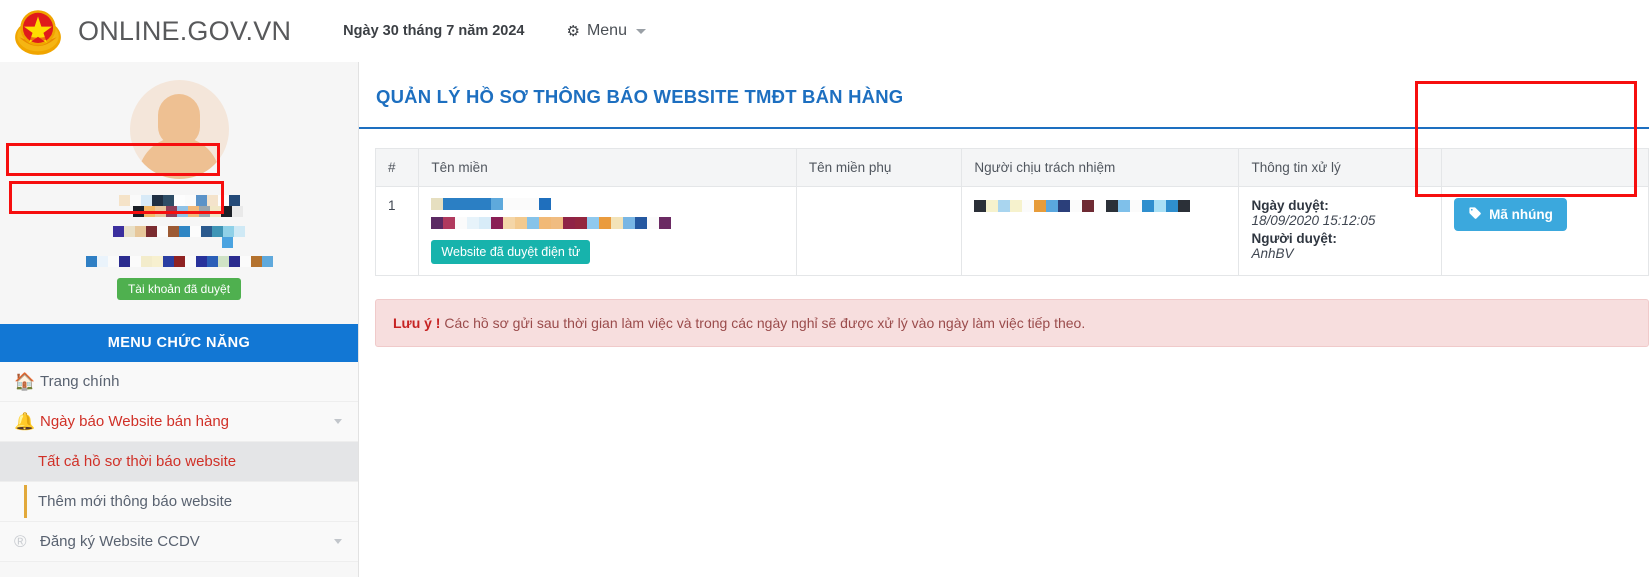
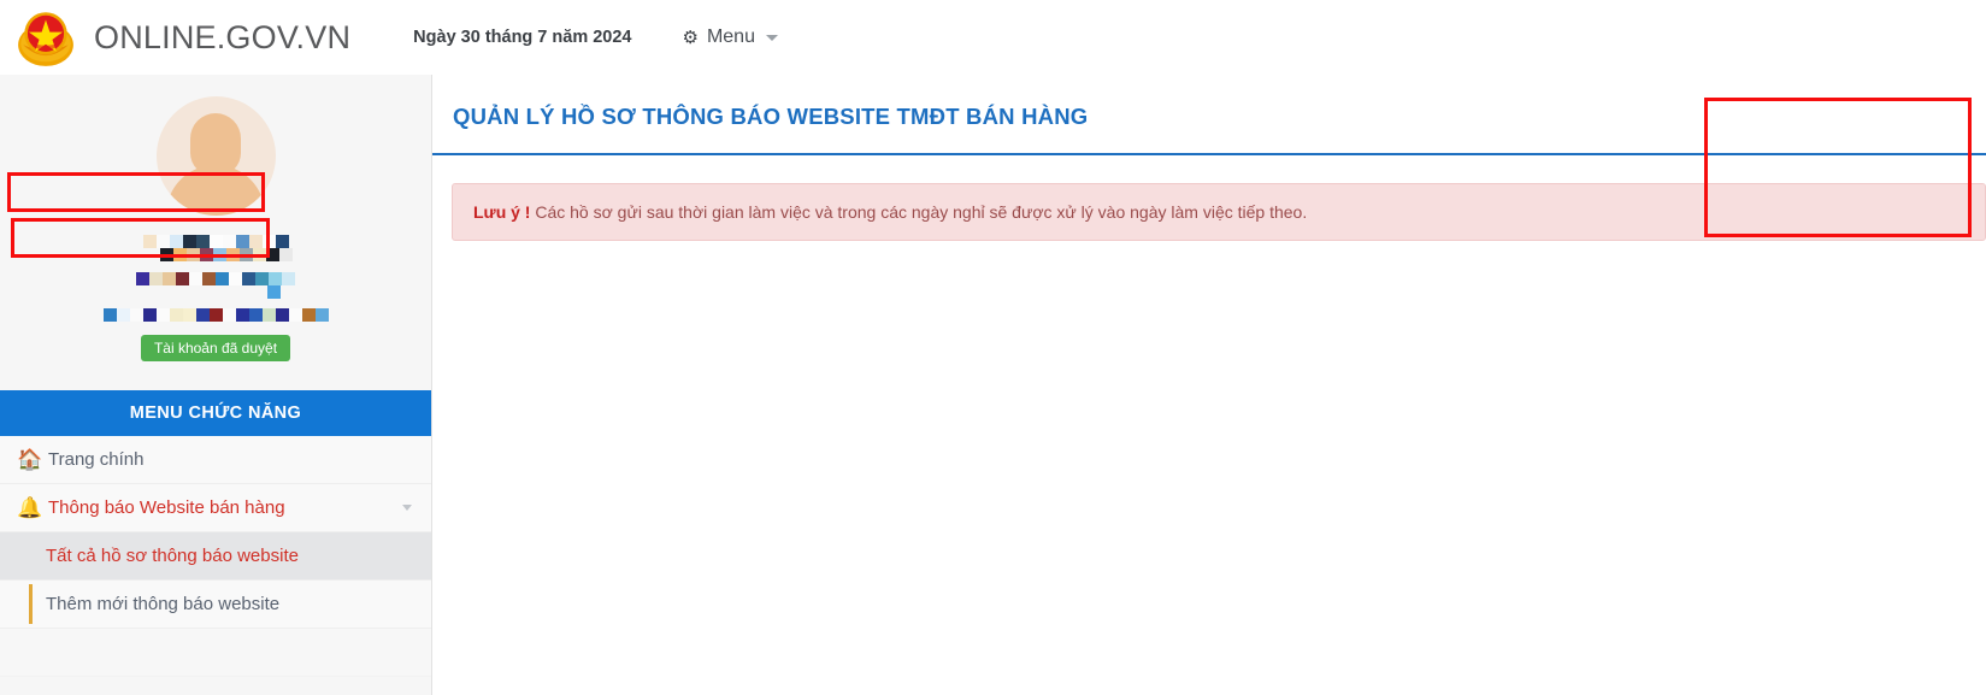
  ONLINE.GOV.VN
  Ngày 30 tháng 7 năm 2024
  ⚙
  Menu
  Tài khoản đã duyệt
  MENU CHỨC NĂNG
  🏠
  Trang chính
  🔔
- Ngày báo Website bán hàng
+ Thông báo Website bán hàng
- Tất cả hồ sơ thời báo website
+ Tất cả hồ sơ thông báo website
  Thêm mới thông báo website
- ®
- Đăng ký Website CCDV
  QUẢN LÝ HỒ SƠ THÔNG BÁO WEBSITE TMĐT BÁN HÀNG
- #	Tên miền	Tên miền phụ	Người chịu trách nhiệm	Thông tin xử lý
- 1	Website đã duyệt điện tử			Ngày duyệt: 18/09/2020 15:12:05 Người duyệt: AnhBV	Mã nhúng
  Lưu ý ! Các hồ sơ gửi sau thời gian làm việc và trong các ngày nghỉ sẽ được xử lý vào ngày làm việc tiếp theo.
